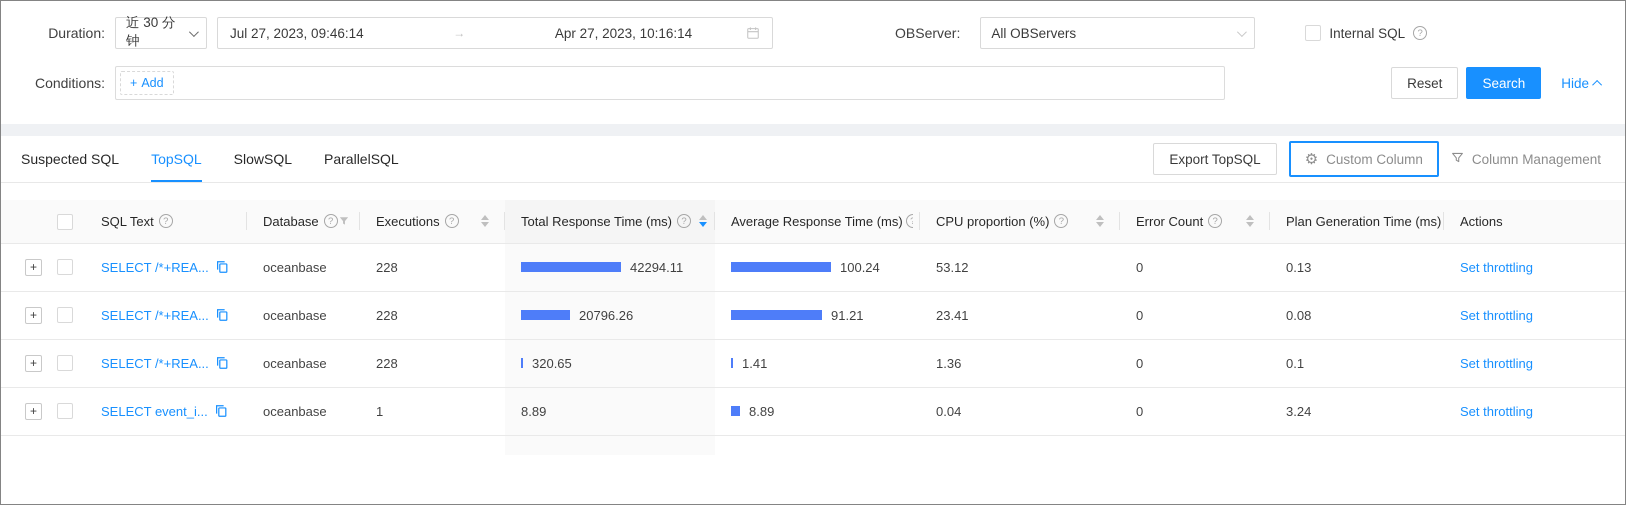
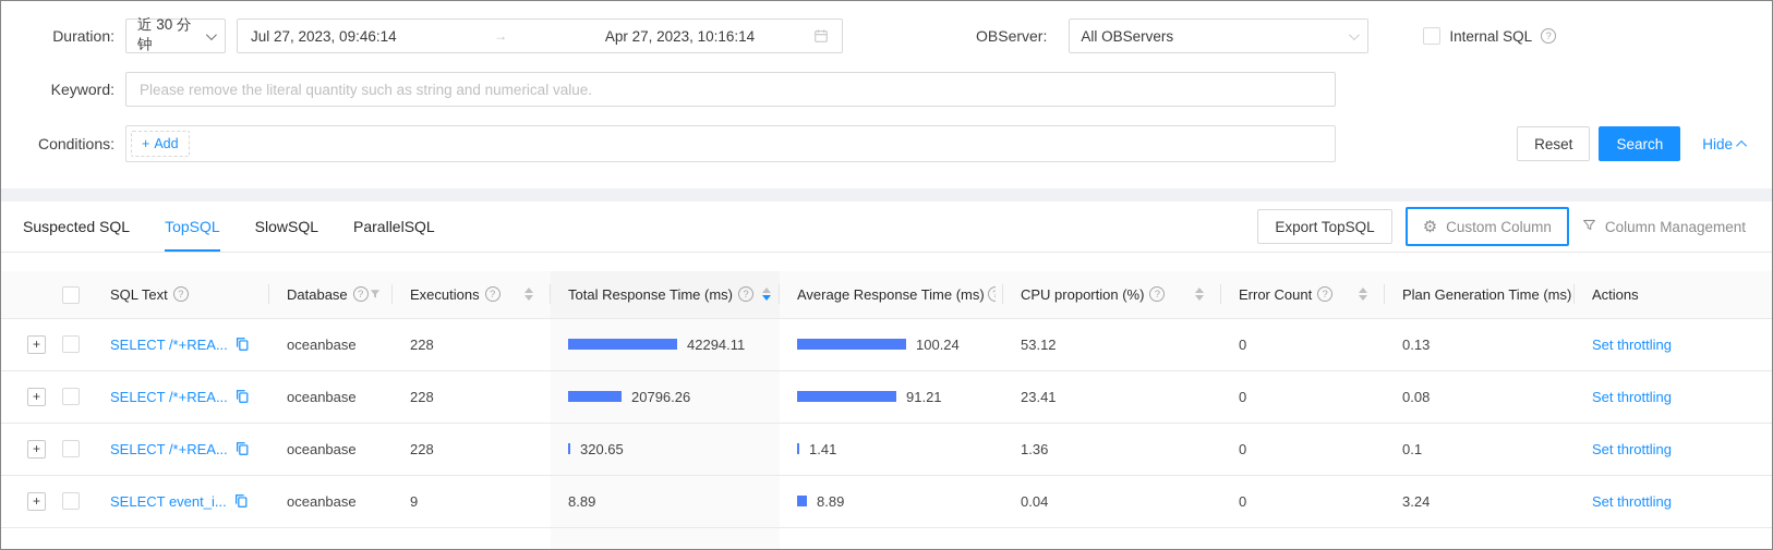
  Duration:
  近 30 分钟
  Jul 27, 2023, 09:46:14
  →
  Apr 27, 2023, 10:16:14
  OBServer:
  All OBServers
  Internal SQL
  ?
+ Keyword:
+ Please remove the literal quantity such as string and numerical value.
  Conditions:
  +
  Add
  Reset
  Search
  Hide
  Suspected SQL
  TopSQL
  SlowSQL
  ParallelSQL
  Export TopSQL
  ⚙
  Custom Column
  Column Management
  		SQL Text ?	Database ?	Executions ?	Total Response Time (ms) ?	Average Response Time (ms) ?	CPU proportion (%) ?	Error Count ?	Plan Generation Time (ms)	Actions
  +		SELECT /*+REA...	oceanbase	228	42294.11	100.24	53.12	0	0.13	Set throttling
  +		SELECT /*+REA...	oceanbase	228	20796.26	91.21	23.41	0	0.08	Set throttling
  +		SELECT /*+REA...	oceanbase	228	320.65	1.41	1.36	0	0.1	Set throttling
- +		SELECT event_i...	oceanbase	1	8.89	8.89	0.04	0	3.24	Set throttling
+ +		SELECT event_i...	oceanbase	9	8.89	8.89	0.04	0	3.24	Set throttling
